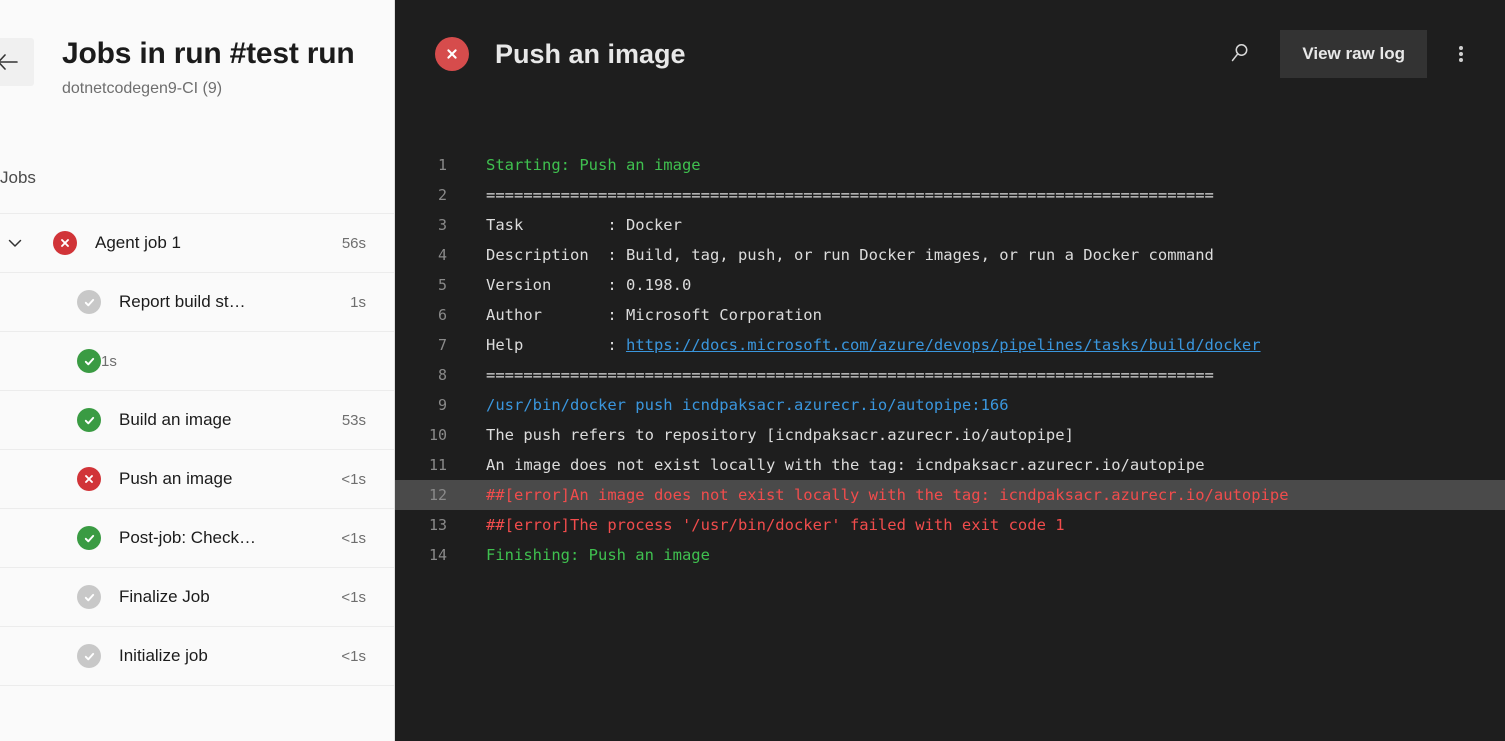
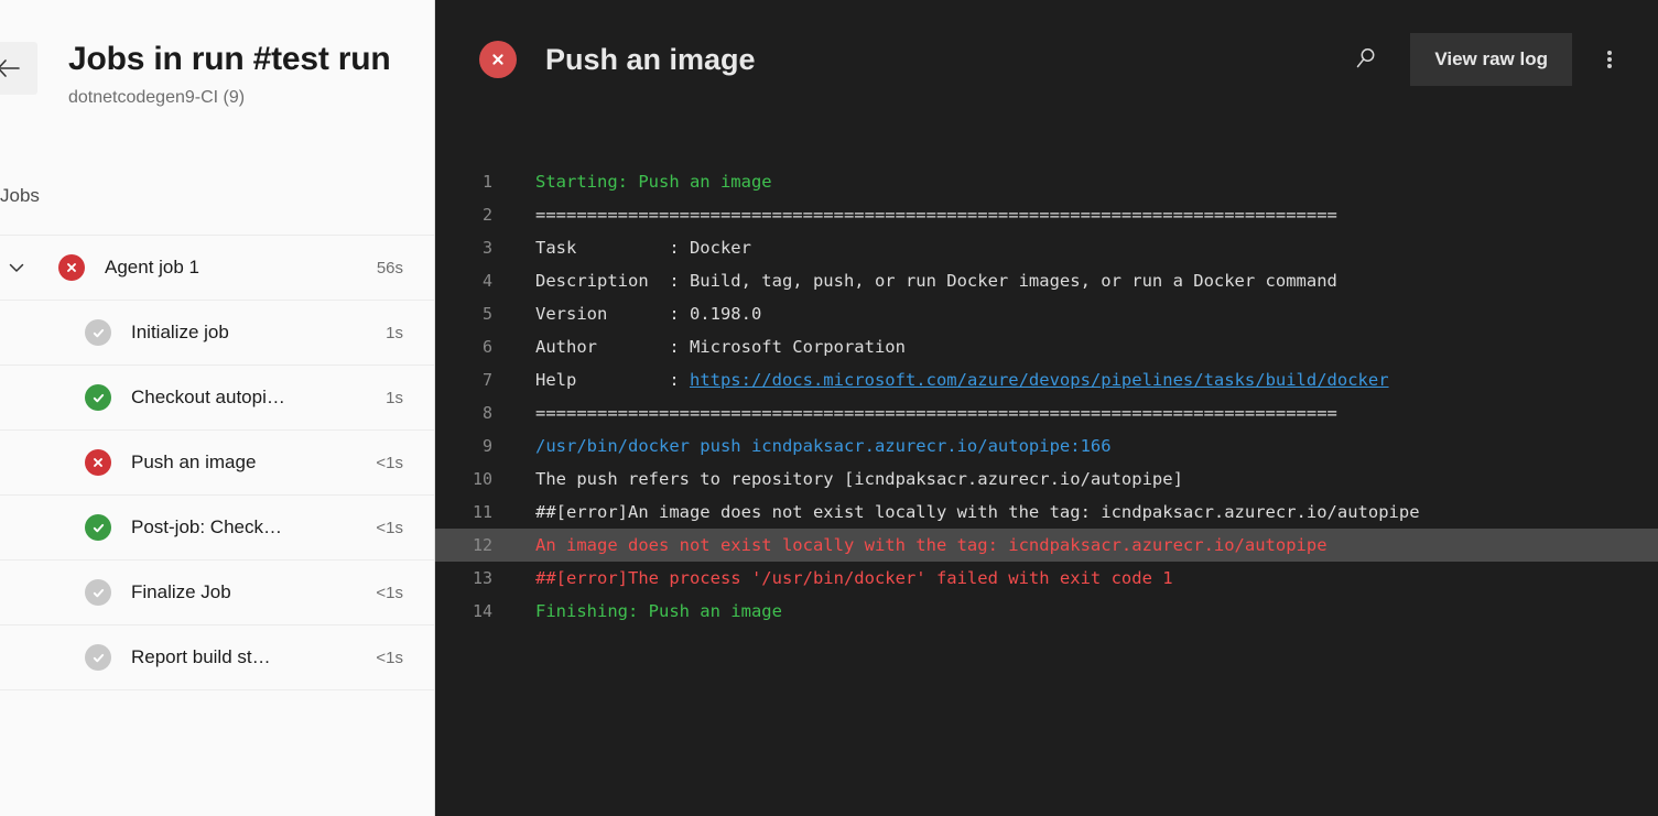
  Jobs in run #test run
  dotnetcodegen9-CI (9)
  Jobs
  Agent job 1
  56s
- Report build st…
+ Initialize job
  1s
+ Checkout autopi…
  1s
- Build an image
- 53s
  Push an image
  <1s
  Post-job: Check…
  <1s
  Finalize Job
  <1s
- Initialize job
+ Report build st…
  <1s
  Push an image
  View raw log
  1
  Starting: Push an image
  2
  ==============================================================================
  3
  Task : Docker
  4
  Description : Build, tag, push, or run Docker images, or run a Docker command
  5
  Version : 0.198.0
  6
  Author : Microsoft Corporation
  7
  Help : https://docs.microsoft.com/azure/devops/pipelines/tasks/build/docker
  8
  ==============================================================================
  9
  /usr/bin/docker push icndpaksacr.azurecr.io/autopipe:166
  10
  The push refers to repository [icndpaksacr.azurecr.io/autopipe]
  11
- An image does not exist locally with the tag: icndpaksacr.azurecr.io/autopipe
+ ##[error]An image does not exist locally with the tag: icndpaksacr.azurecr.io/autopipe
  12
- ##[error]An image does not exist locally with the tag: icndpaksacr.azurecr.io/autopipe
+ An image does not exist locally with the tag: icndpaksacr.azurecr.io/autopipe
  13
  ##[error]The process '/usr/bin/docker' failed with exit code 1
  14
  Finishing: Push an image
